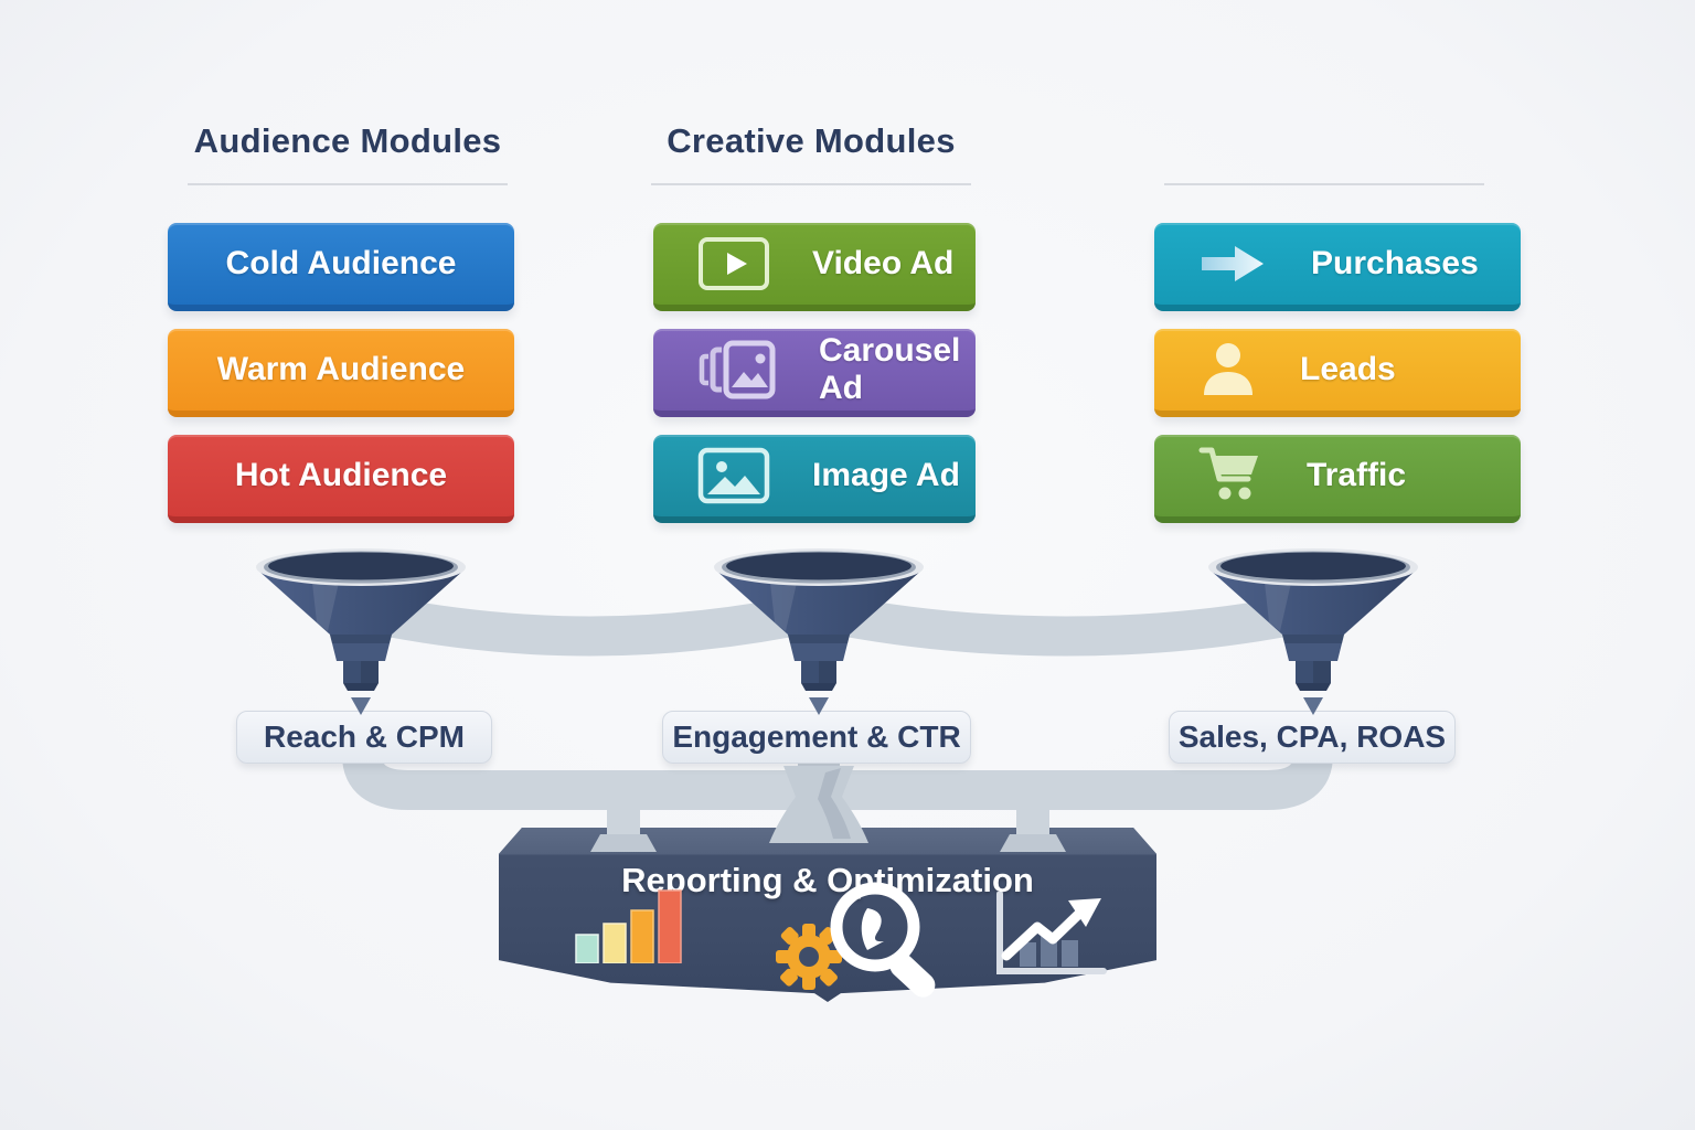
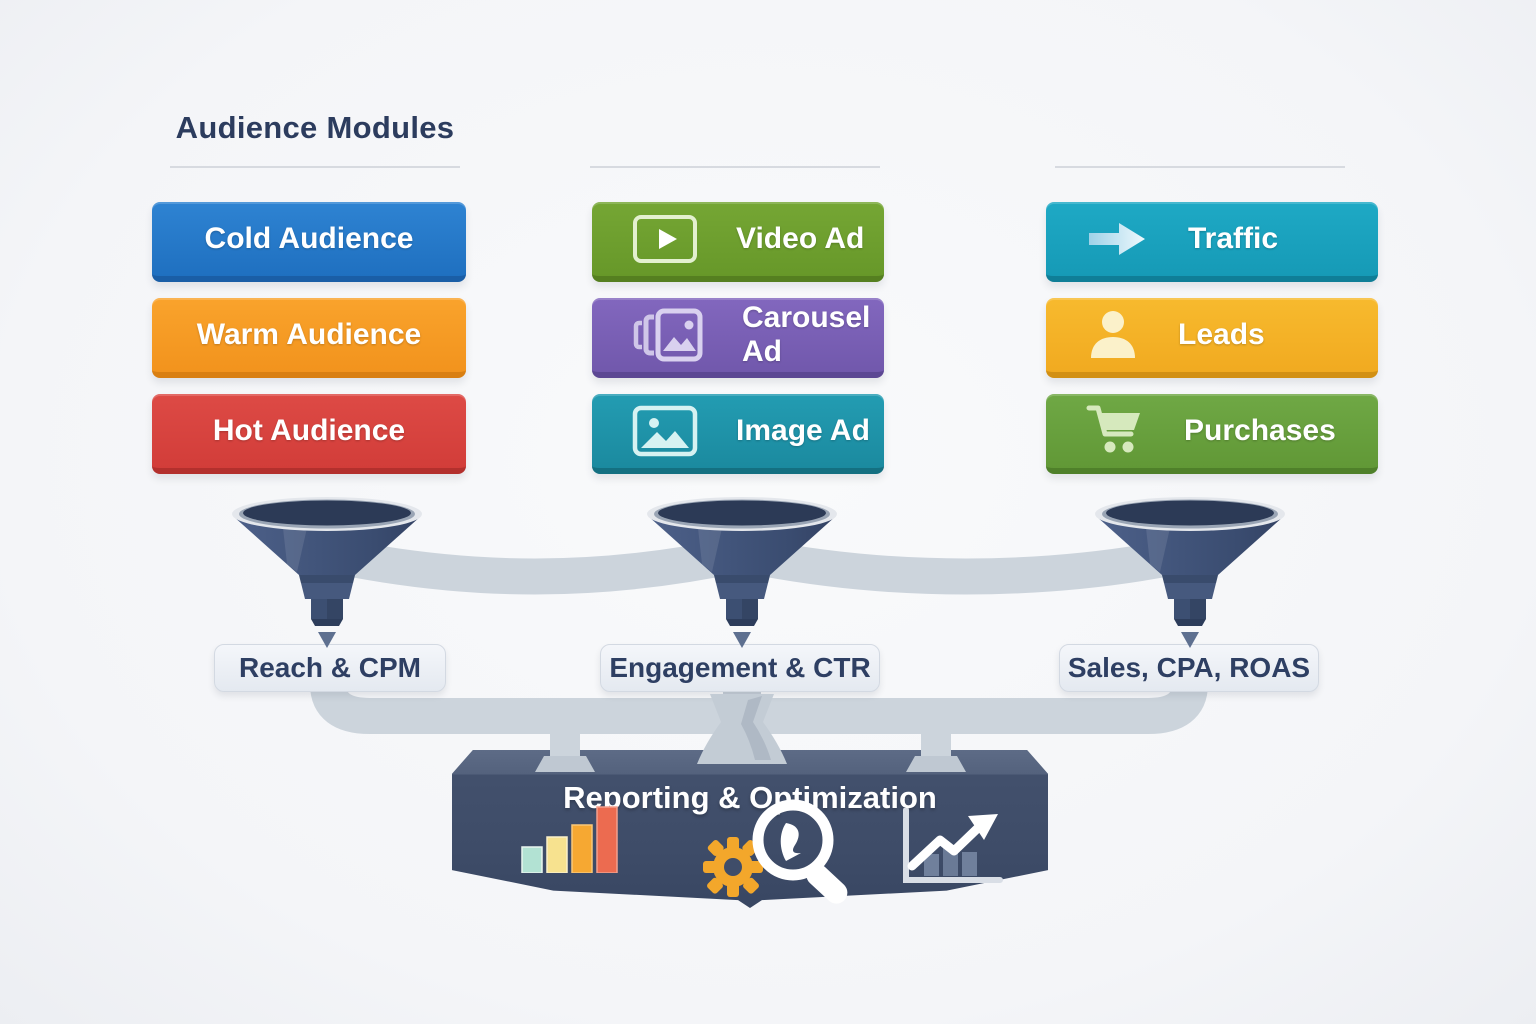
  Audience Modules
- Creative Modules
  Cold Audience
  Warm Audience
  Hot Audience
  Video Ad
  Carousel Ad
  Image Ad
- Purchases
+ Traffic
  Leads
- Traffic
+ Purchases
  Reach & CPM
  Engagement & CTR
  Sales, CPA, ROAS
  Reporting & Optimization
